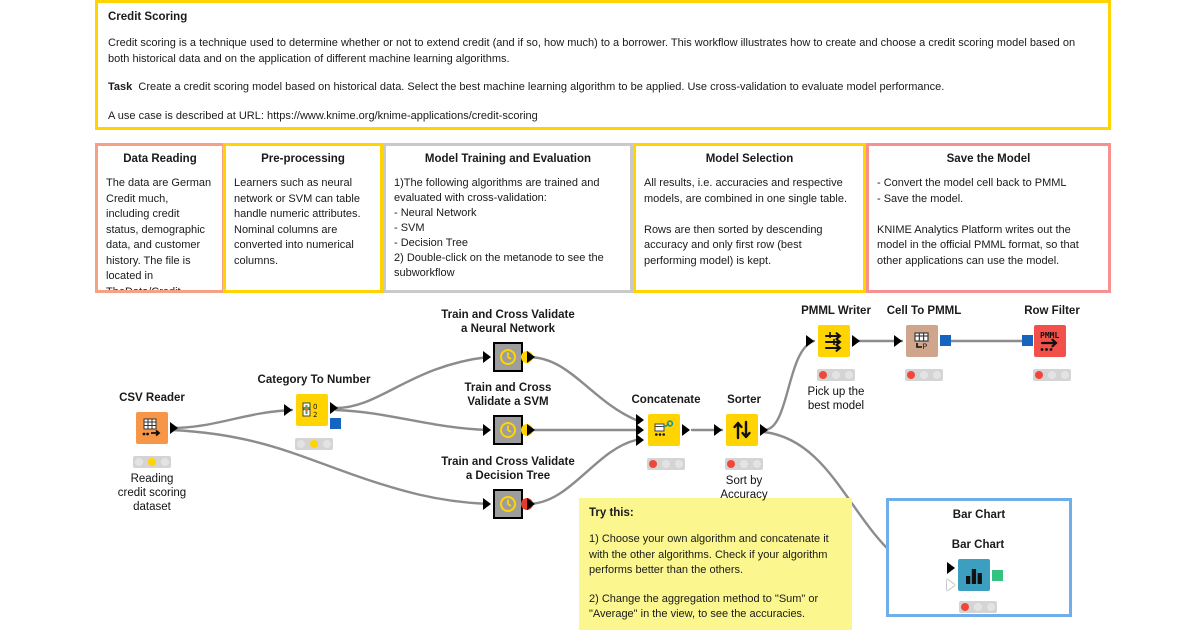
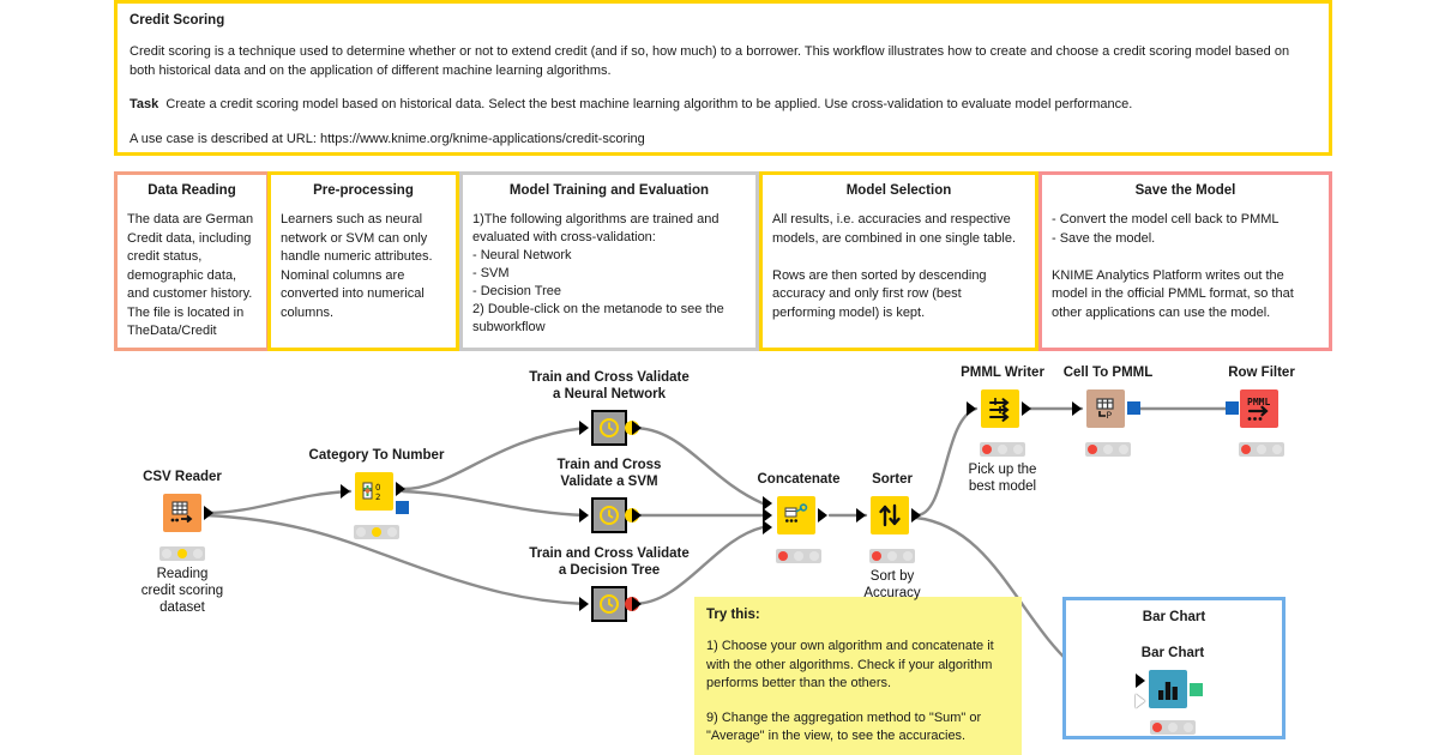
  Credit Scoring
  Credit scoring is a technique used to determine whether or not to extend credit (and if so, how much) to a borrower. This workflow illustrates how to create and choose a credit scoring model based on both historical data and on the application of different machine learning algorithms.
  Task Create a credit scoring model based on historical data. Select the best machine learning algorithm to be applied. Use cross-validation to evaluate model performance.
  A use case is described at URL: https://www.knime.org/knime-applications/credit-scoring
  Data Reading
- The data are German Credit much, including credit status, demographic data, and customer history. The file is located in TheData/Credit
+ The data are German Credit data, including credit status, demographic data, and customer history. The file is located in TheData/Credit
  Pre-processing
- Learners such as neural network or SVM can table handle numeric attributes. Nominal columns are converted into numerical columns.
+ Learners such as neural network or SVM can only handle numeric attributes. Nominal columns are converted into numerical columns.
  Model Training and Evaluation
  1)The following algorithms are trained and evaluated with cross-validation:
  - Neural Network
  - SVM
  - Decision Tree
  2) Double-click on the metanode to see the subworkflow
  Model Selection
  All results, i.e. accuracies and respective models, are combined in one single table.
  Rows are then sorted by descending accuracy and only first row (best performing model) is kept.
  Save the Model
  - Convert the model cell back to PMML
  - Save the model.
  KNIME Analytics Platform writes out the model in the official PMML format, so that other applications can use the model.
  Try this:
  1) Choose your own algorithm and concatenate it with the other algorithms. Check if your algorithm performs better than the others.
- 2) Change the aggregation method to "Sum" or "Average" in the view, to see the accuracies.
+ 9) Change the aggregation method to "Sum" or "Average" in the view, to see the accuracies.
  Bar Chart
  CSV Reader
  Reading
  credit scoring
  dataset
  Category To Number
  0
  2
  Train and Cross Validate
  a Neural Network
  Train and Cross
  Validate a SVM
  Train and Cross Validate
  a Decision Tree
  Concatenate
  Sorter
  Sort by
  Accuracy
  PMML Writer
  Pick up the
  best model
  Cell To PMML
  P
  Row Filter
  PMML
  Bar Chart
